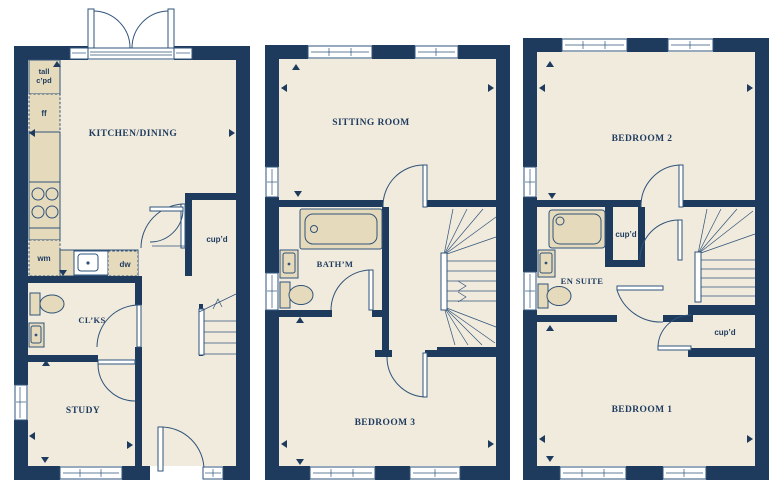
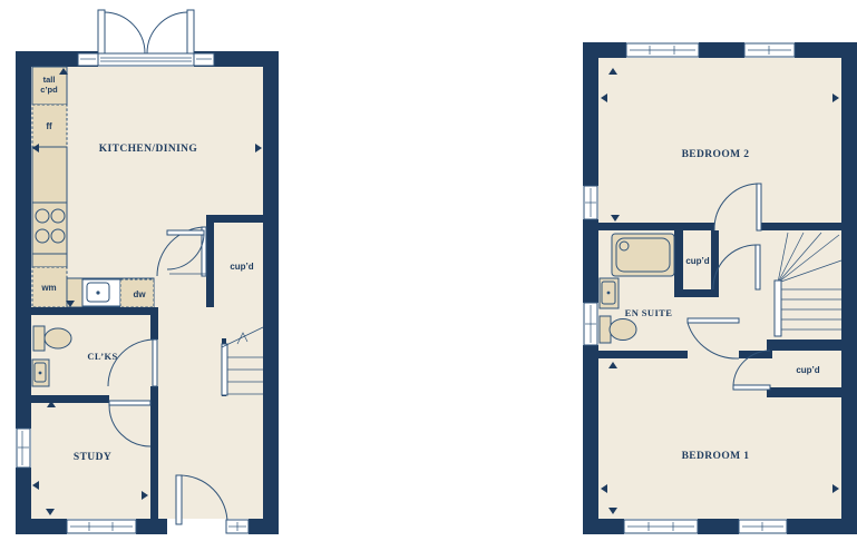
  KITCHEN/DINING
  cup’d
  CL’KS
  STUDY
  tall
  c’pd
  ff
  wm
  dw
- SITTING ROOM
- BATH’M
- BEDROOM 3
  BEDROOM 2
  cup’d
  EN SUITE
  cup’d
  BEDROOM 1
